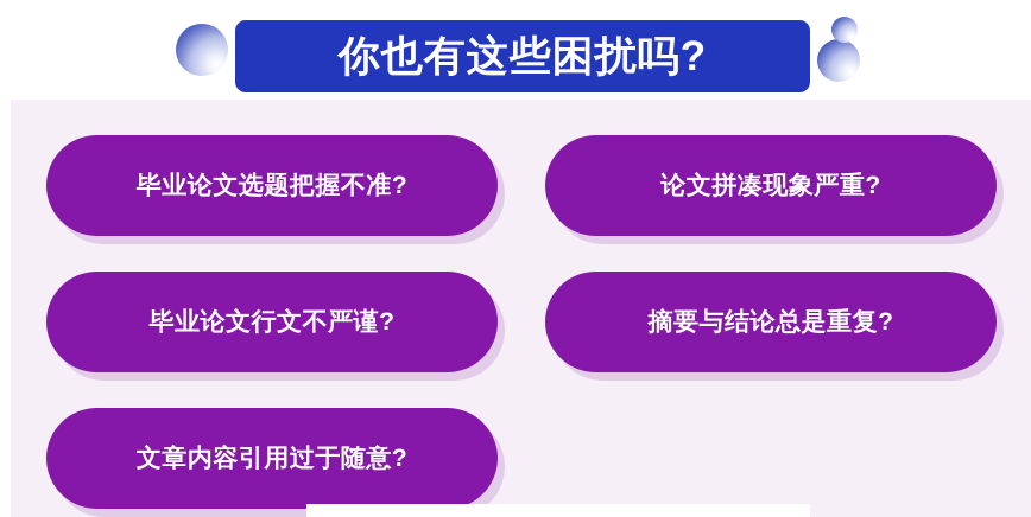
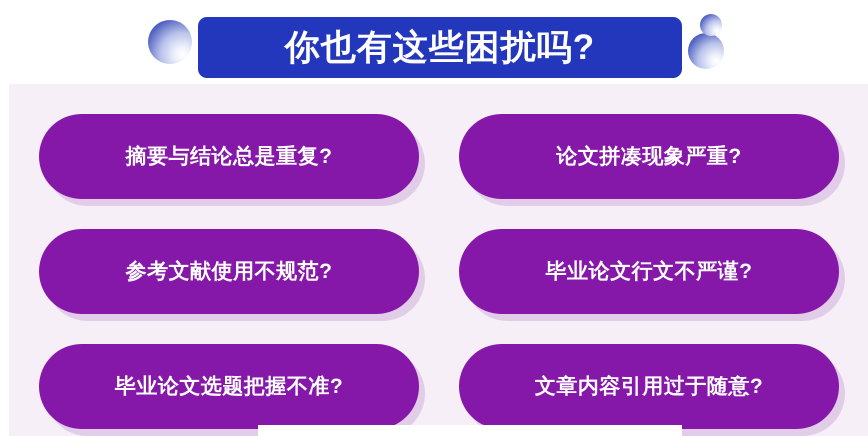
  你也有这些困扰吗?
- 毕业论文选题把握不准?
+ 摘要与结论总是重复?
  论文拼凑现象严重?
+ 参考文献使用不规范?
  毕业论文行文不严谨?
- 摘要与结论总是重复?
+ 毕业论文选题把握不准?
  文章内容引用过于随意?
